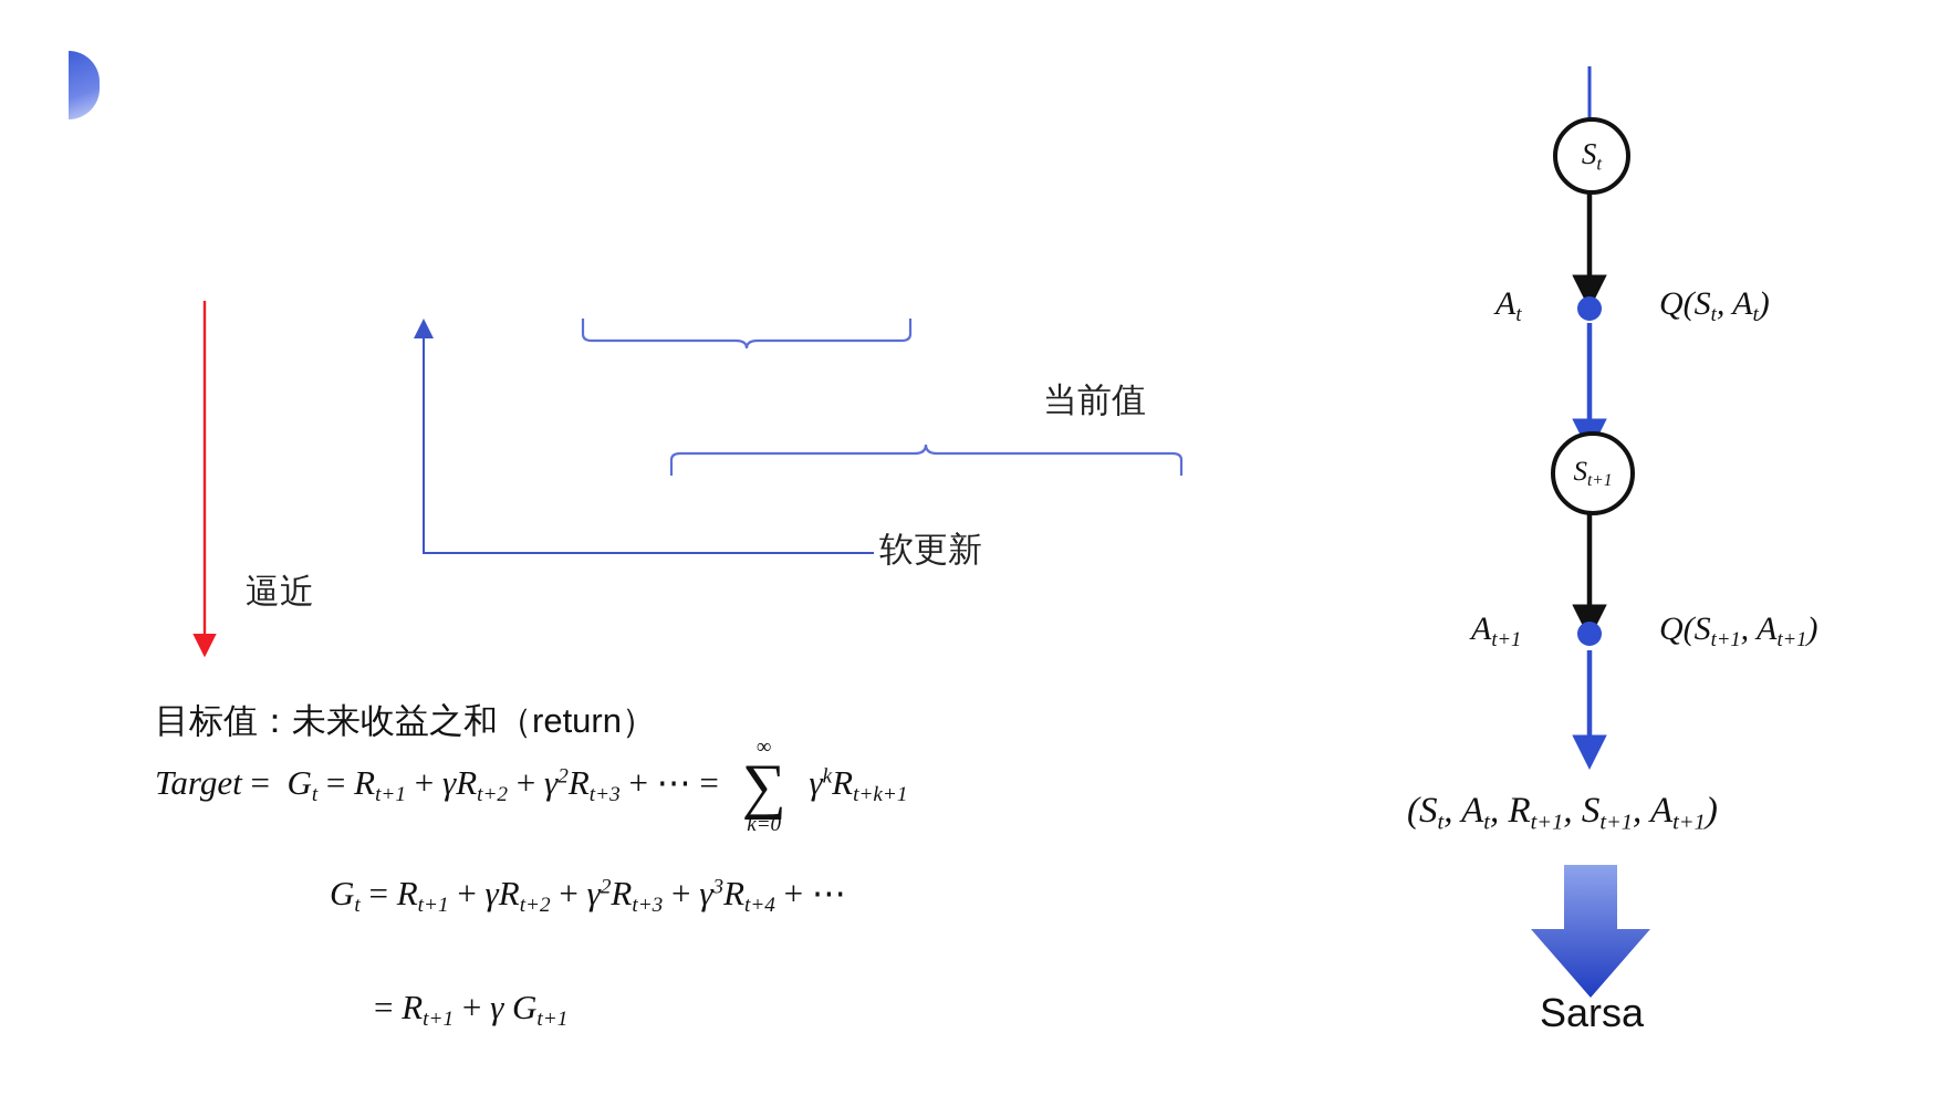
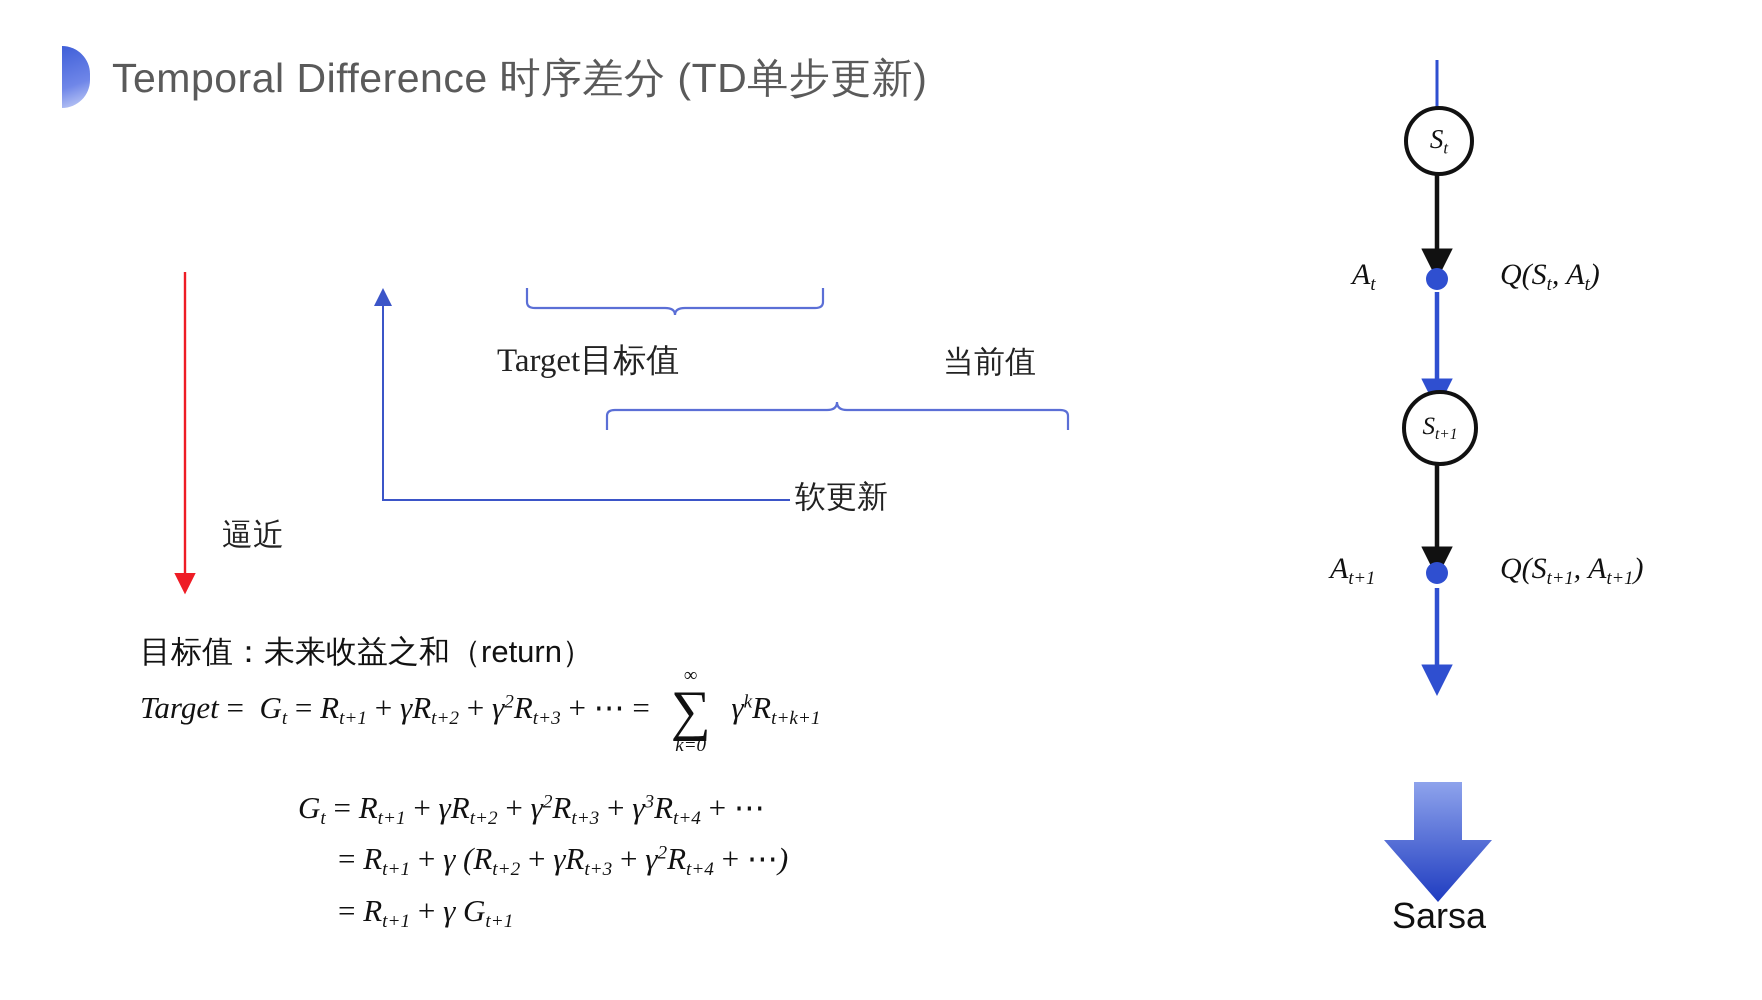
+ Temporal Difference 时序差分 (TD单步更新)
+ Target目标值
  当前值
  软更新
  逼近
  目标值：未来收益之和（return）
  Target = Gt = Rt+1 + γRt+2 + γ2Rt+3 + ⋯ =
  ∞
  ∑
  k=0
  γkRt+k+1
  Gt = Rt+1 + γRt+2 + γ2Rt+3 + γ3Rt+4 + ⋯
+ = Rt+1 + γ (Rt+2 + γRt+3 + γ2Rt+4 + ⋯)
  = Rt+1 + γ Gt+1
  St
  At
  Q(St, At)
  St+1
  At+1
  Q(St+1, At+1)
- (St, At, Rt+1, St+1, At+1)
  Sarsa
